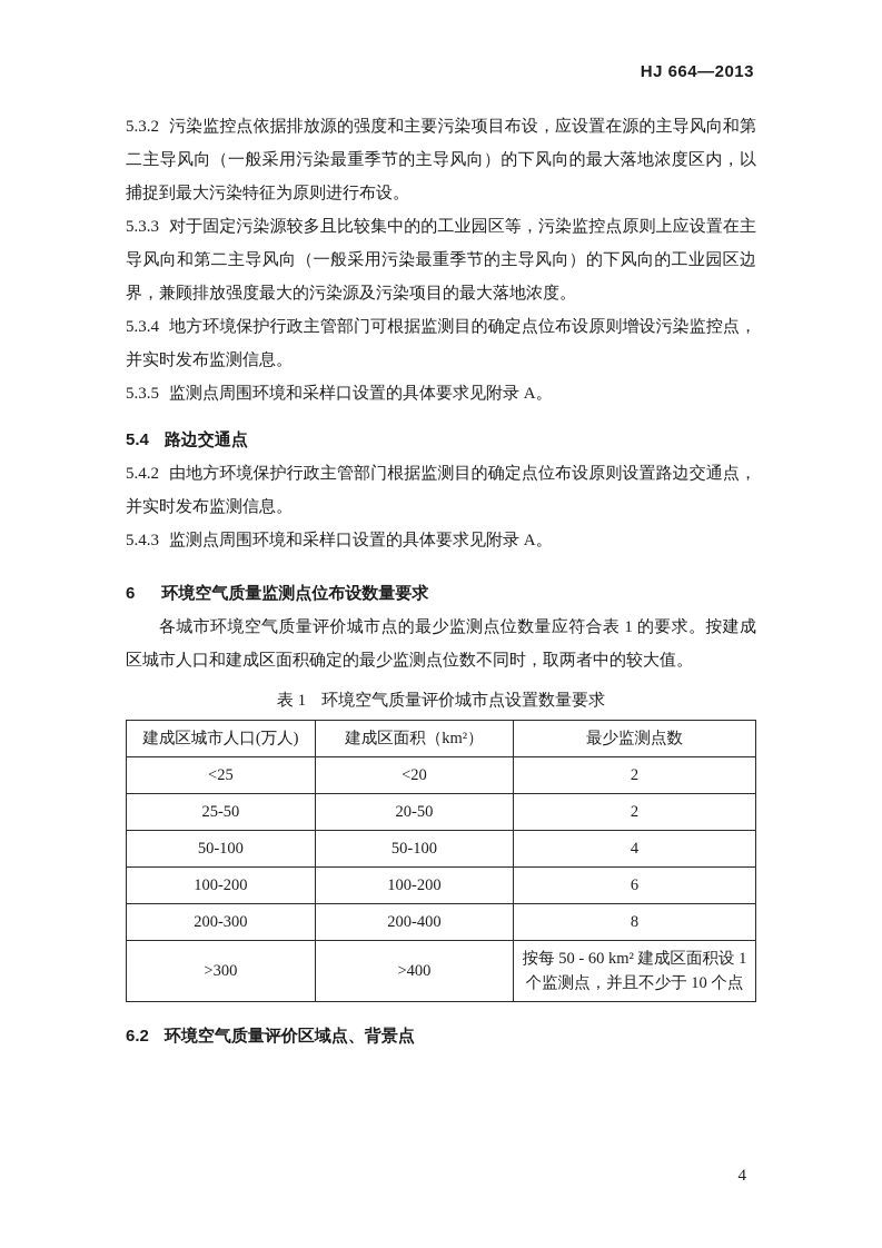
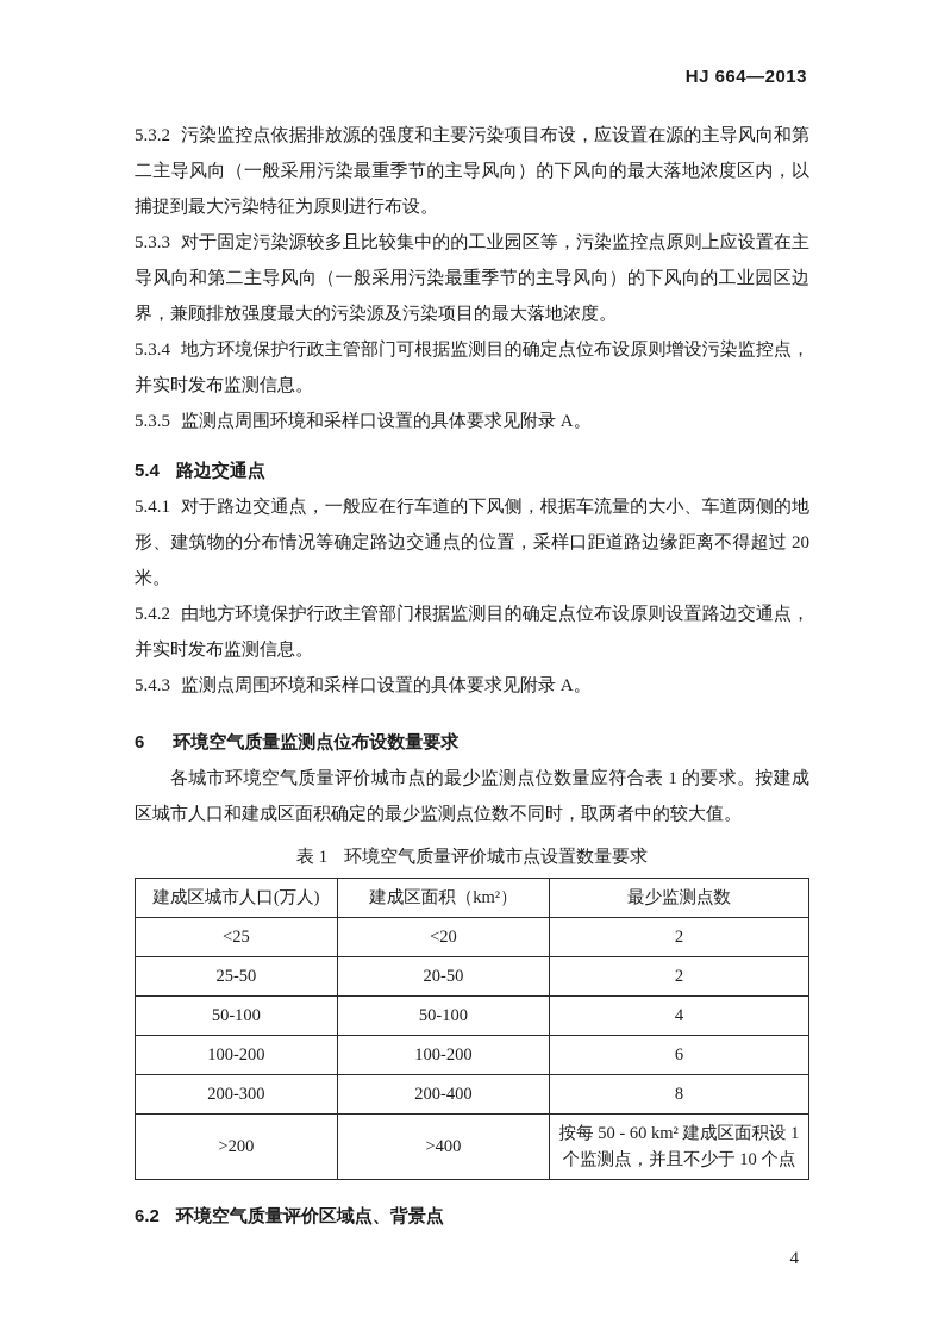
  HJ 664—2013
  5.3.2 污染监控点依据排放源的强度和主要污染项目布设，应设置在源的主导风向和第二主导风向（一般采用污染最重季节的主导风向）的下风向的最大落地浓度区内，以捕捉到最大污染特征为原则进行布设。
  5.3.3 对于固定污染源较多且比较集中的的工业园区等，污染监控点原则上应设置在主导风向和第二主导风向（一般采用污染最重季节的主导风向）的下风向的工业园区边界，兼顾排放强度最大的污染源及污染项目的最大落地浓度。
  5.3.4 地方环境保护行政主管部门可根据监测目的确定点位布设原则增设污染监控点，并实时发布监测信息。
  5.3.5 监测点周围环境和采样口设置的具体要求见附录 A。
  5.4 路边交通点
+ 5.4.1 对于路边交通点，一般应在行车道的下风侧，根据车流量的大小、车道两侧的地形、建筑物的分布情况等确定路边交通点的位置，采样口距道路边缘距离不得超过 20 米。
  5.4.2 由地方环境保护行政主管部门根据监测目的确定点位布设原则设置路边交通点，并实时发布监测信息。
  5.4.3 监测点周围环境和采样口设置的具体要求见附录 A。
  6 环境空气质量监测点位布设数量要求
  各城市环境空气质量评价城市点的最少监测点位数量应符合表 1 的要求。按建成区城市人口和建成区面积确定的最少监测点位数不同时，取两者中的较大值。
  表 1 环境空气质量评价城市点设置数量要求
  建成区城市人口(万人)	建成区面积（km²）	最少监测点数
  <25	<20	2
  25-50	20-50	2
  50-100	50-100	4
  100-200	100-200	6
  200-300	200-400	8
- >300	>400	按每 50 - 60 km² 建成区面积设 1 个监测点，并且不少于 10 个点
+ >200	>400	按每 50 - 60 km² 建成区面积设 1 个监测点，并且不少于 10 个点
  6.2 环境空气质量评价区域点、背景点
  4
